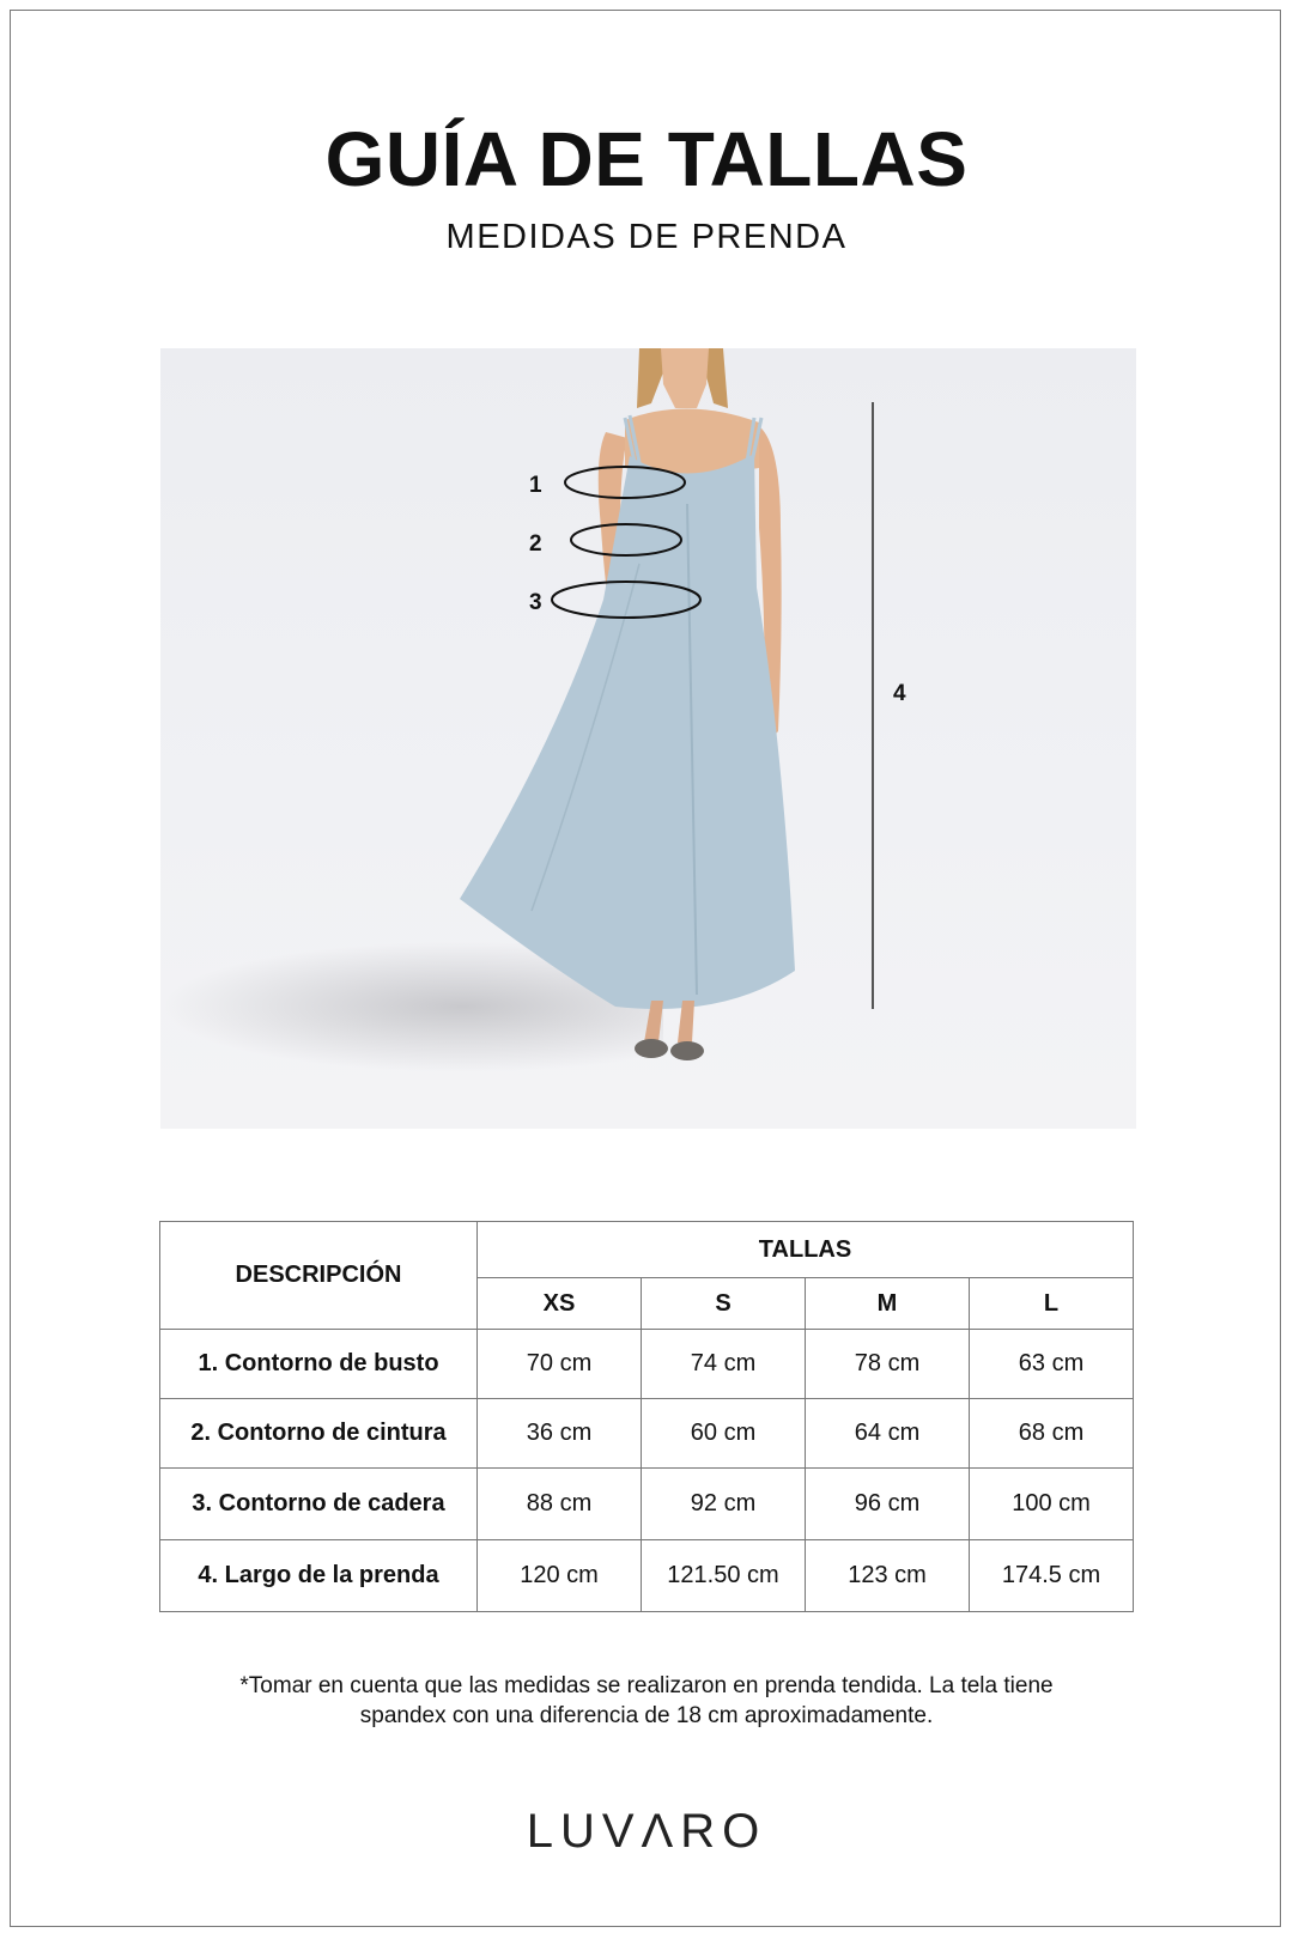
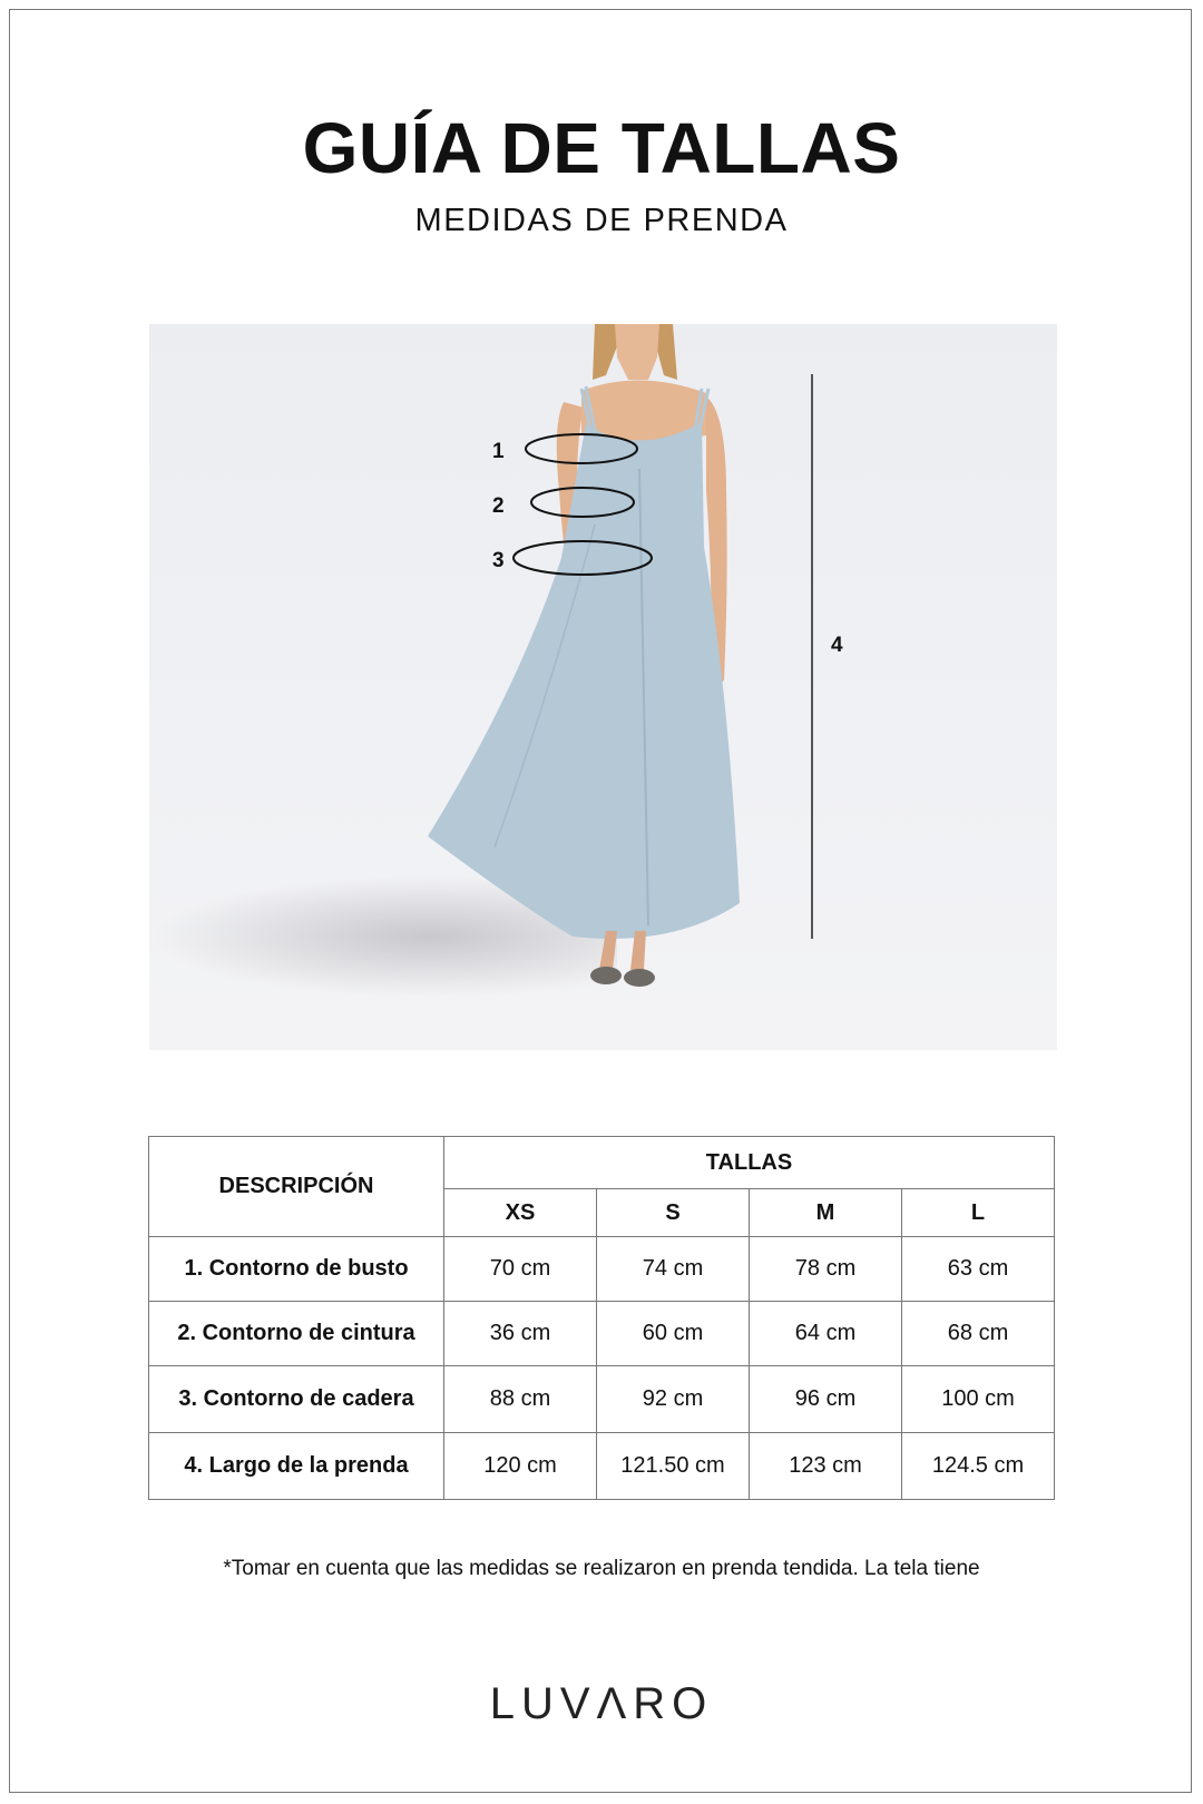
  GUÍA DE TALLAS
  MEDIDAS DE PRENDA
  1
  2
  3
  4
  DESCRIPCIÓN	TALLAS
  XS	S	M	L
  1. Contorno de busto	70 cm	74 cm	78 cm	63 cm
  2. Contorno de cintura	36 cm	60 cm	64 cm	68 cm
  3. Contorno de cadera	88 cm	92 cm	96 cm	100 cm
- 4. Largo de la prenda	120 cm	121.50 cm	123 cm	174.5 cm
+ 4. Largo de la prenda	120 cm	121.50 cm	123 cm	124.5 cm
  *Tomar en cuenta que las medidas se realizaron en prenda tendida. La tela tiene
- spandex con una diferencia de 18 cm aproximadamente.
  LUVΛRO
